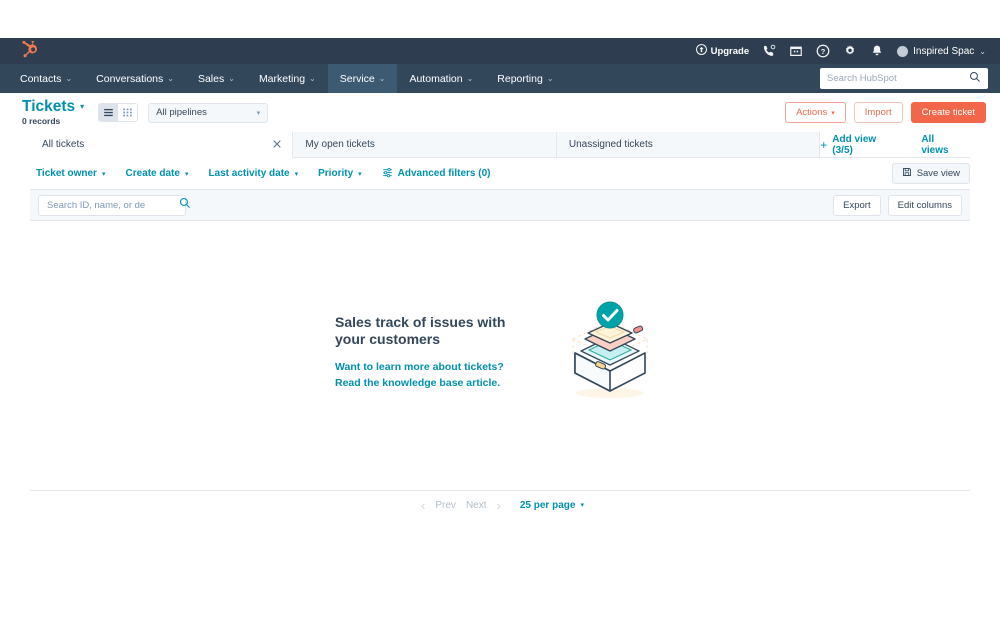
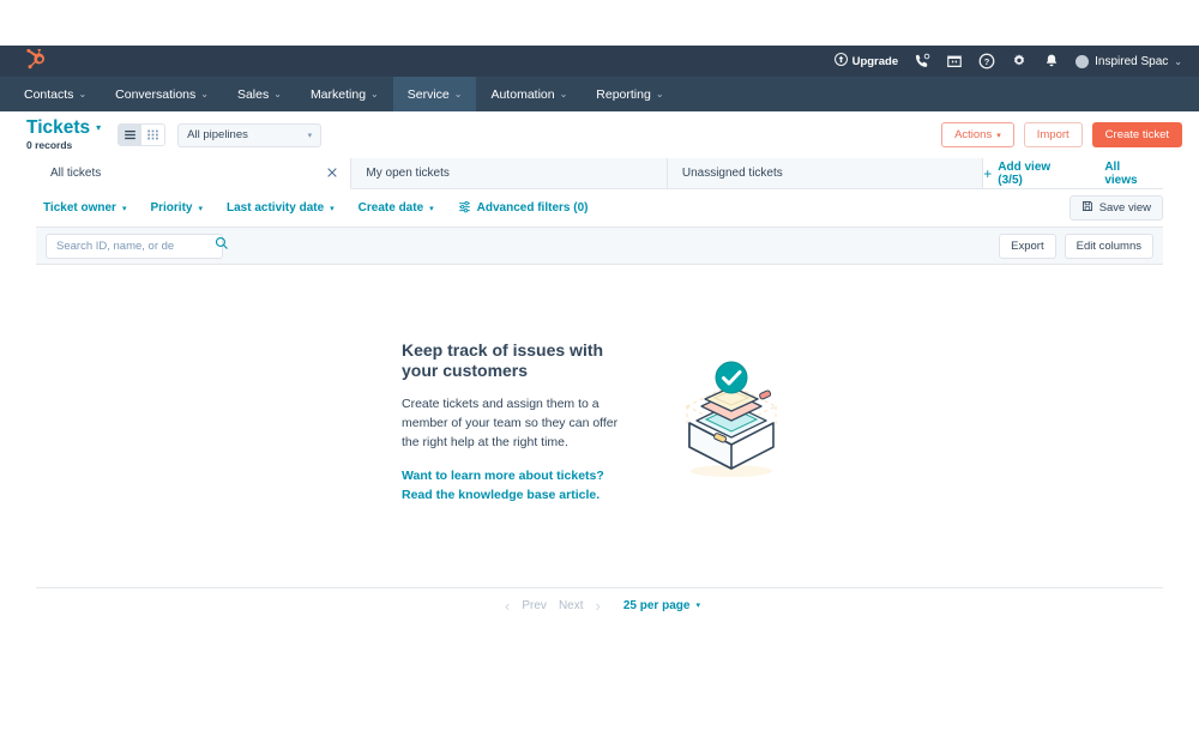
  Upgrade
  ?
  Inspired Spac
  ⌄
  Contacts
  ⌄
  Conversations
  ⌄
  Sales
  ⌄
  Marketing
  ⌄
  Service
  ⌄
  Automation
  ⌄
  Reporting
  ⌄
- Search HubSpot
  Tickets
  ▾
  0 records
  All pipelines
  Actions
  Import
  Create ticket
  All tickets
  My open tickets
  Unassigned tickets
  +
  Add view (3/5)
  All views
  Ticket owner
- Create date
+ Priority
  Last activity date
- Priority
+ Create date
  Advanced filters (0)
  Save view
  Search ID, name, or de
  Export
  Edit columns
- Sales track of issues with your customers
+ Keep track of issues with your customers
+ Create tickets and assign them to a member of your team so they can offer the right help at the right time.
  Want to learn more about tickets? Read the knowledge base article.
  ‹
  Prev
  Next
  ›
  25 per page
